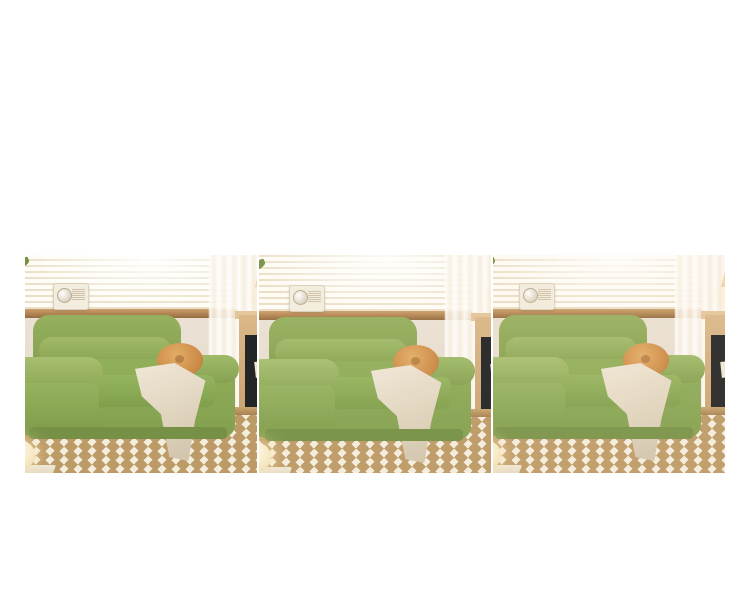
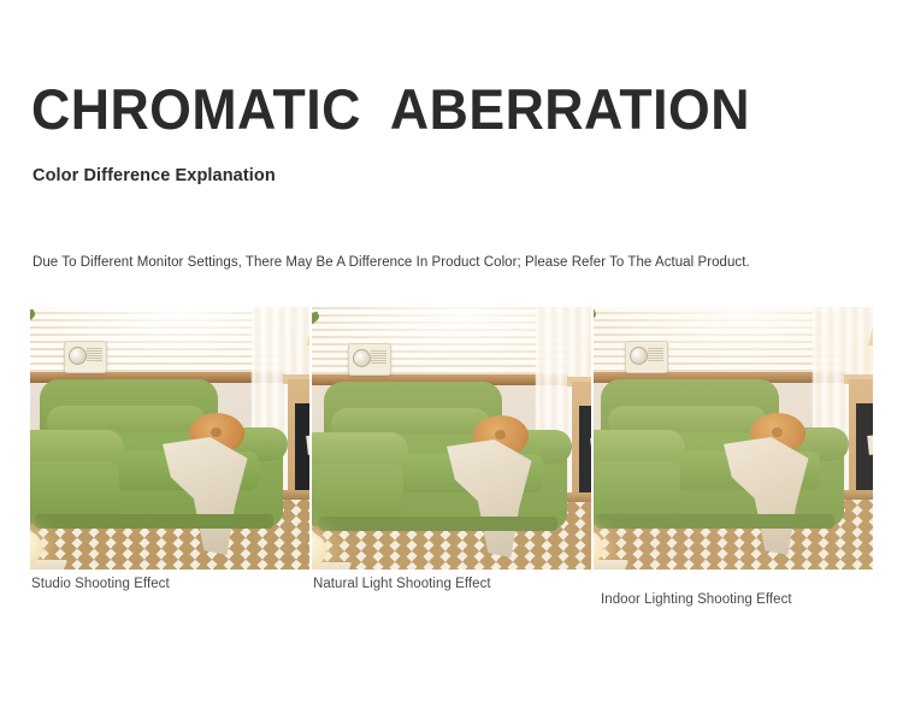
+ CHROMATIC ABERRATION
+ Color Difference Explanation
+ Due To Different Monitor Settings, There May Be A Difference In Product Color; Please Refer To The Actual Product.
+ Studio Shooting Effect
+ Natural Light Shooting Effect
+ Indoor Lighting Shooting Effect
